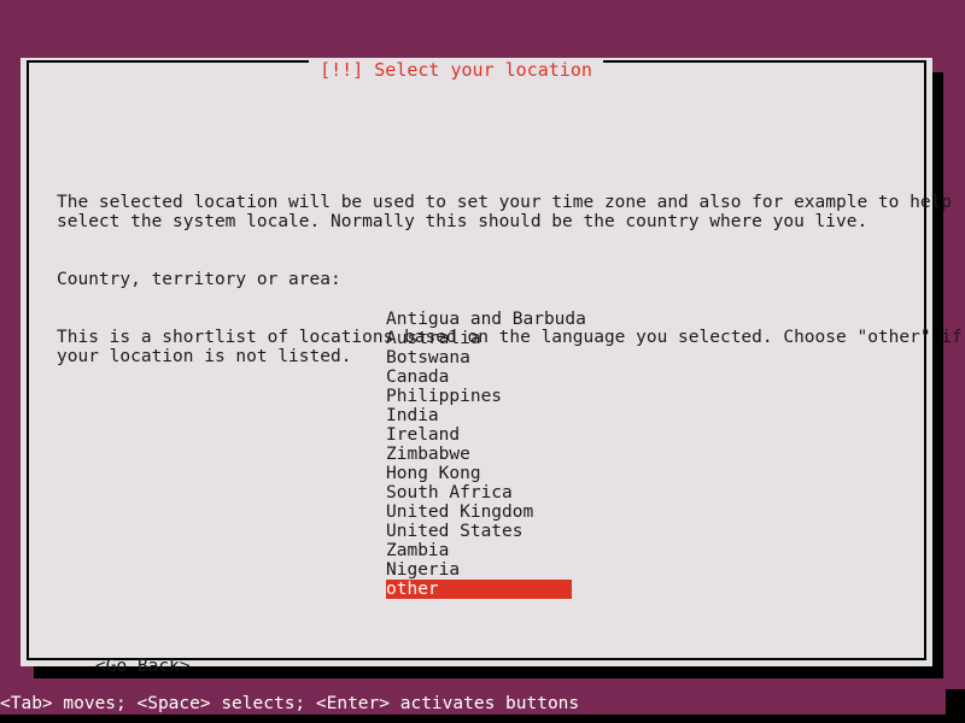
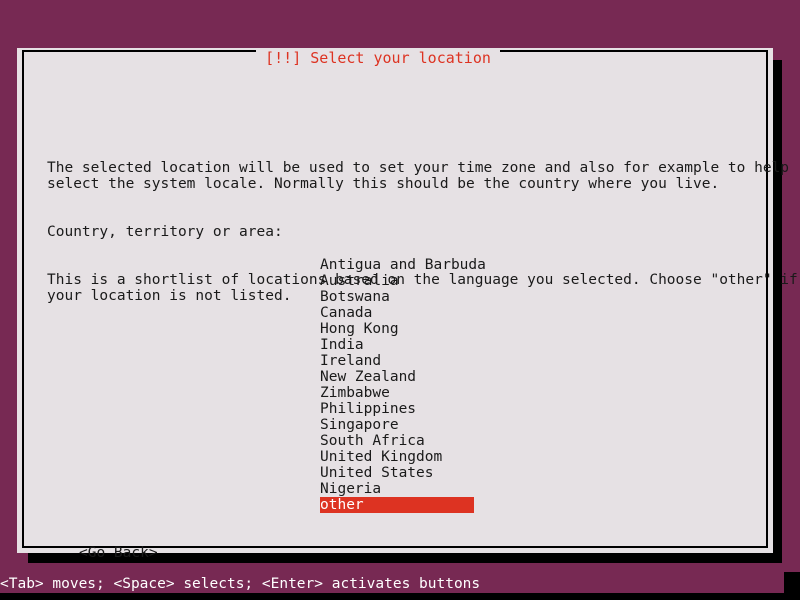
  The selected location will be used to set your time zone and also for example to help
  select the system locale. Normally this should be the country where you live.
  This is a shortlist of locations based on the language you selected. Choose "other" if
  your location is not listed.
  Country, territory or area:
  Antigua and Barbuda
  Australia
  Botswana
  Canada
- Philippines
+ Hong Kong
  India
  Ireland
+ New Zealand
  Zimbabwe
- Hong Kong
+ Philippines
+ Singapore
  South Africa
  United Kingdom
  United States
- Zambia
  Nigeria
  other
  <Go Back>
  [!!] Select your location
  <Tab> moves; <Space> selects; <Enter> activates buttons
